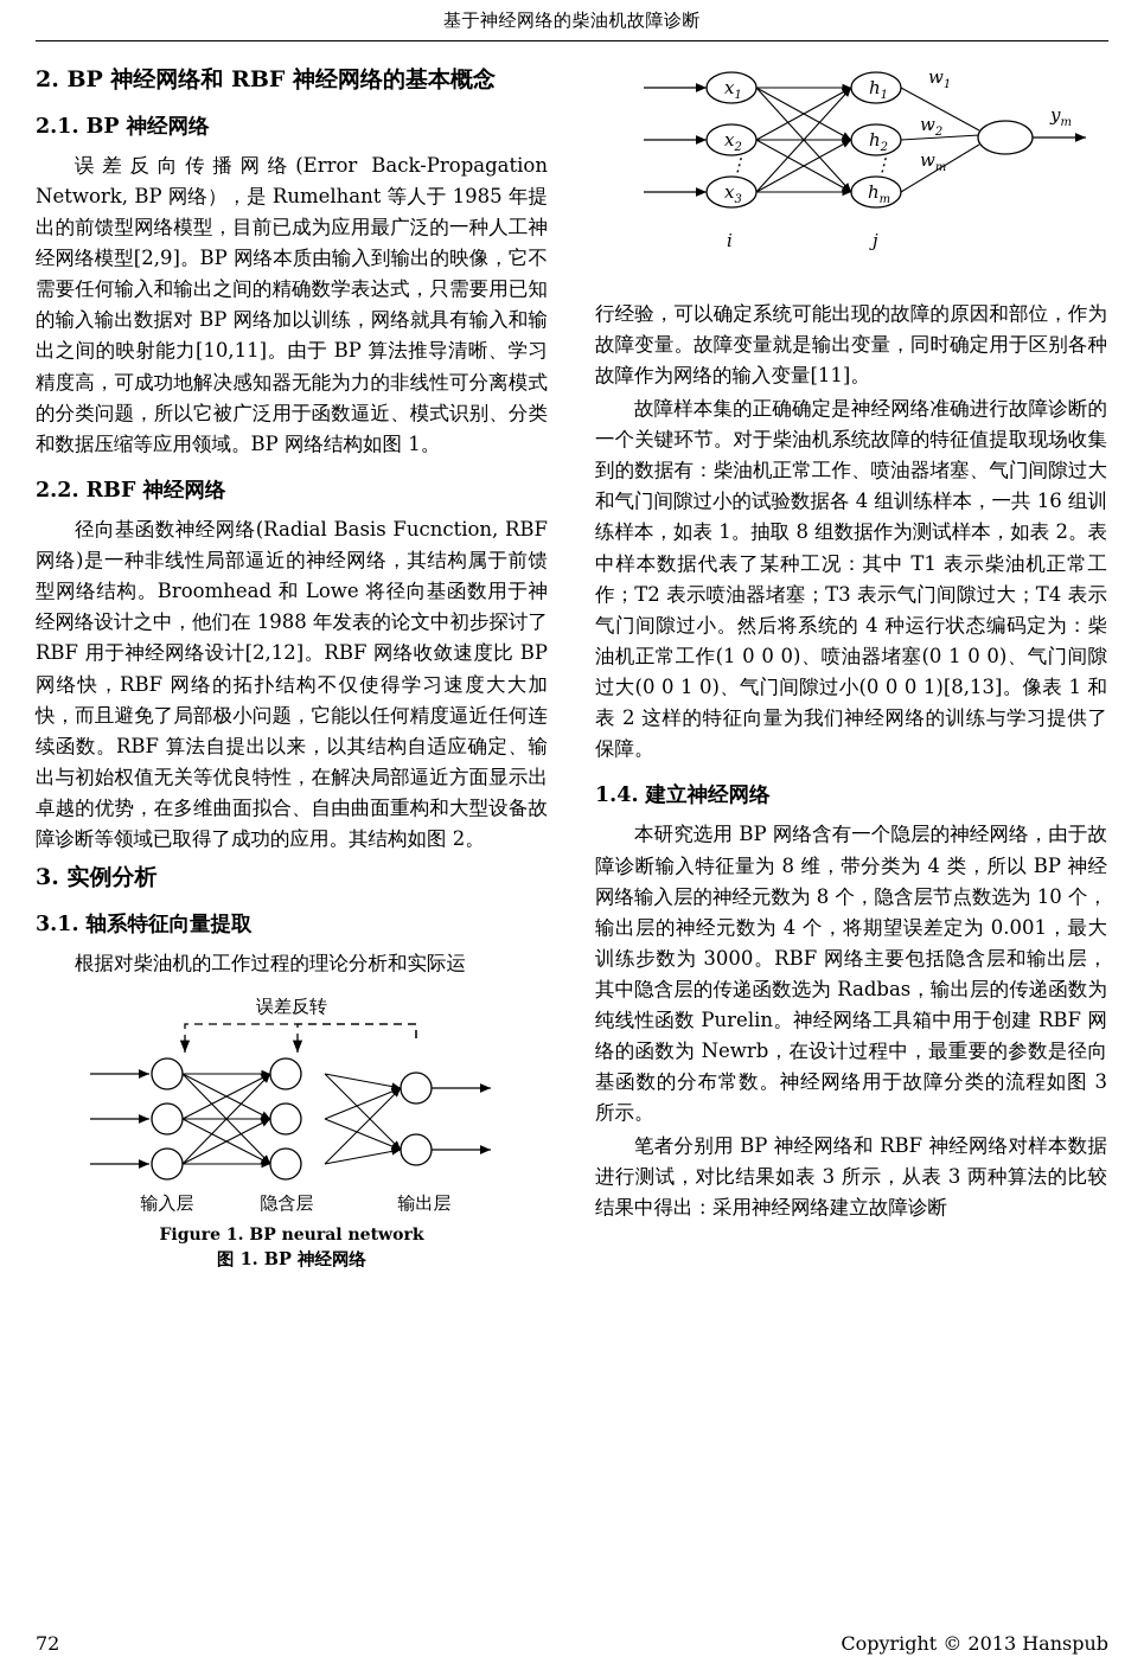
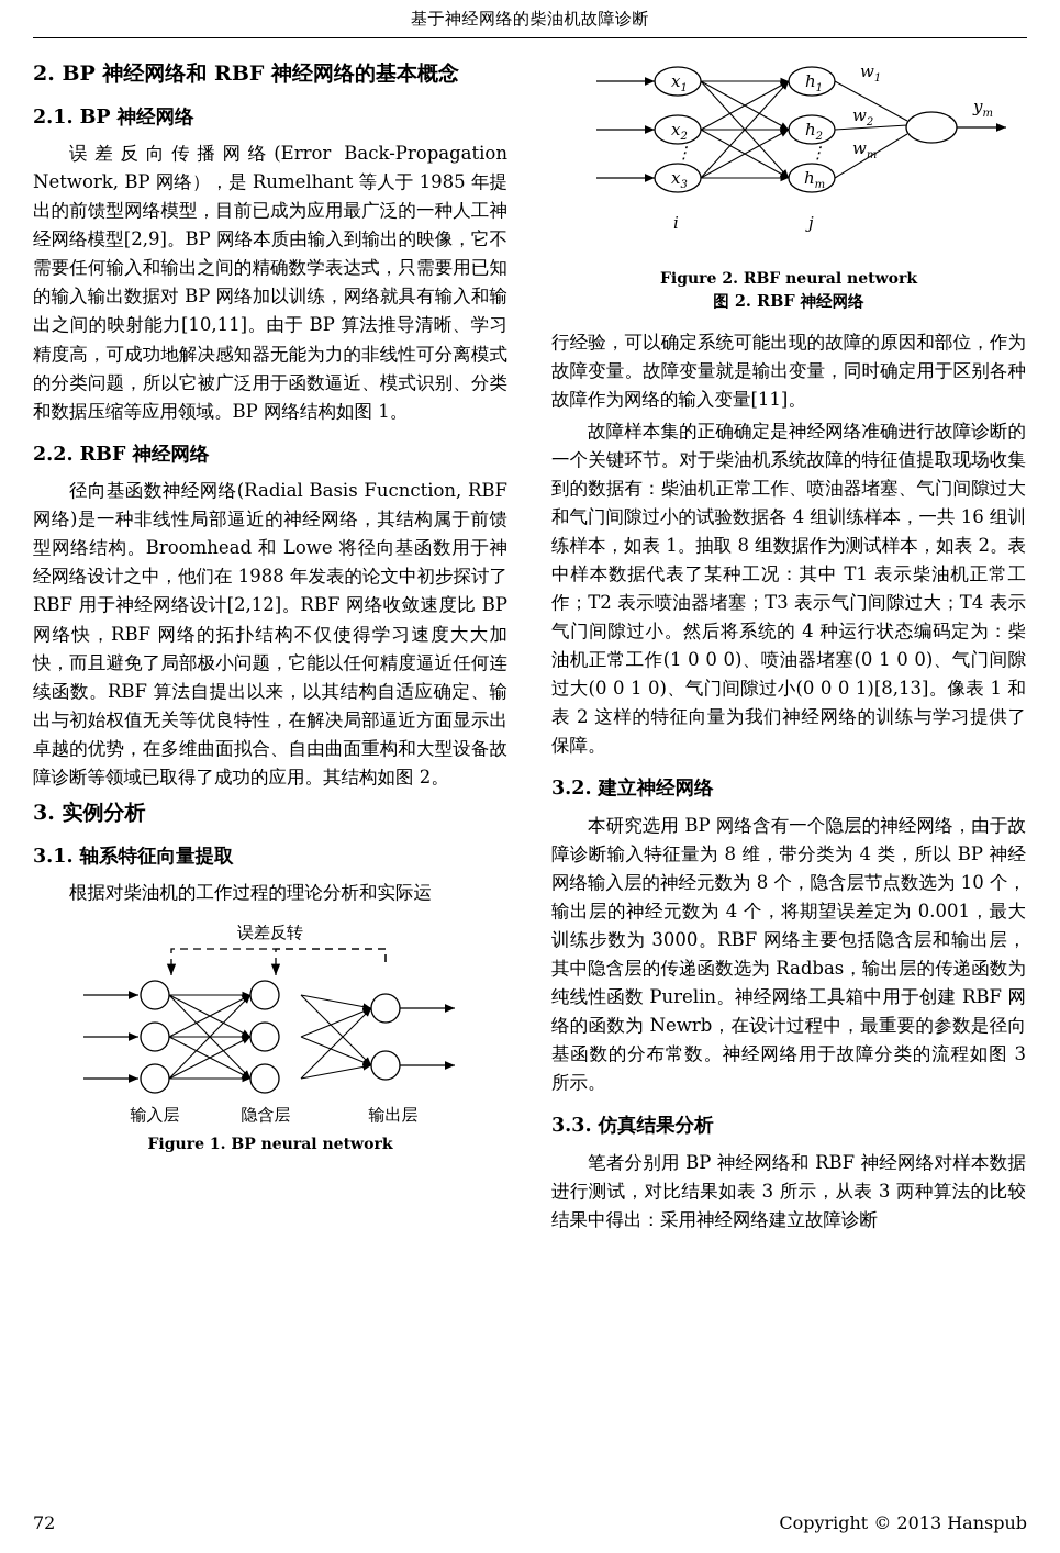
  基于神经网络的柴油机故障诊断
  2. BP 神经网络和 RBF 神经网络的基本概念
  2.1. BP 神经网络
  误差反向传播网络(Error Back-Propagation Network, BP 网络），是 Rumelhant 等人于 1985 年提出的前馈型网络模型，目前已成为应用最广泛的一种人工神经网络模型[2,9]。BP 网络本质由输入到输出的映像，它不需要任何输入和输出之间的精确数学表达式，只需要用已知的输入输出数据对 BP 网络加以训练，网络就具有输入和输出之间的映射能力[10,11]。由于 BP 算法推导清晰、学习精度高，可成功地解决感知器无能为力的非线性可分离模式的分类问题，所以它被广泛用于函数逼近、模式识别、分类和数据压缩等应用领域。BP 网络结构如图 1。
  2.2. RBF 神经网络
  径向基函数神经网络(Radial Basis Fucnction, RBF 网络)是一种非线性局部逼近的神经网络，其结构属于前馈型网络结构。Broomhead 和 Lowe 将径向基函数用于神经网络设计之中，他们在 1988 年发表的论文中初步探讨了 RBF 用于神经网络设计[2,12]。RBF 网络收敛速度比 BP 网络快，RBF 网络的拓扑结构不仅使得学习速度大大加快，而且避免了局部极小问题，它能以任何精度逼近任何连续函数。RBF 算法自提出以来，以其结构自适应确定、输出与初始权值无关等优良特性，在解决局部逼近方面显示出卓越的优势，在多维曲面拟合、自由曲面重构和大型设备故障诊断等领域已取得了成功的应用。其结构如图 2。
  3. 实例分析
  3.1. 轴系特征向量提取
  根据对柴油机的工作过程的理论分析和实际运
  误差反转
  输入层
  隐含层
  输出层
  Figure 1. BP neural network
- 图 1. BP 神经网络
  x1
  x2
  x3
  h1
  h2
  hm
  ⋮
  ⋮
  w1
  w2
  wm
  ym
  i
  j
+ Figure 2. RBF neural network
+ 图 2. RBF 神经网络
  行经验，可以确定系统可能出现的故障的原因和部位，作为故障变量。故障变量就是输出变量，同时确定用于区别各种故障作为网络的输入变量[11]。
  故障样本集的正确确定是神经网络准确进行故障诊断的一个关键环节。对于柴油机系统故障的特征值提取现场收集到的数据有：柴油机正常工作、喷油器堵塞、气门间隙过大和气门间隙过小的试验数据各 4 组训练样本，一共 16 组训练样本，如表 1。抽取 8 组数据作为测试样本，如表 2。表中样本数据代表了某种工况：其中 T1 表示柴油机正常工作；T2 表示喷油器堵塞；T3 表示气门间隙过大；T4 表示气门间隙过小。然后将系统的 4 种运行状态编码定为：柴油机正常工作(1 0 0 0)、喷油器堵塞(0 1 0 0)、气门间隙过大(0 0 1 0)、气门间隙过小(0 0 0 1)[8,13]。像表 1 和表 2 这样的特征向量为我们神经网络的训练与学习提供了保障。
- 1.4. 建立神经网络
+ 3.2. 建立神经网络
  本研究选用 BP 网络含有一个隐层的神经网络，由于故障诊断输入特征量为 8 维，带分类为 4 类，所以 BP 神经网络输入层的神经元数为 8 个，隐含层节点数选为 10 个，输出层的神经元数为 4 个，将期望误差定为 0.001，最大训练步数为 3000。RBF 网络主要包括隐含层和输出层，其中隐含层的传递函数选为 Radbas，输出层的传递函数为纯线性函数 Purelin。神经网络工具箱中用于创建 RBF 网络的函数为 Newrb，在设计过程中，最重要的参数是径向基函数的分布常数。神经网络用于故障分类的流程如图 3 所示。
+ 3.3. 仿真结果分析
  笔者分别用 BP 神经网络和 RBF 神经网络对样本数据进行测试，对比结果如表 3 所示，从表 3 两种算法的比较结果中得出：采用神经网络建立故障诊断
  72
  Copyright © 2013 Hanspub
